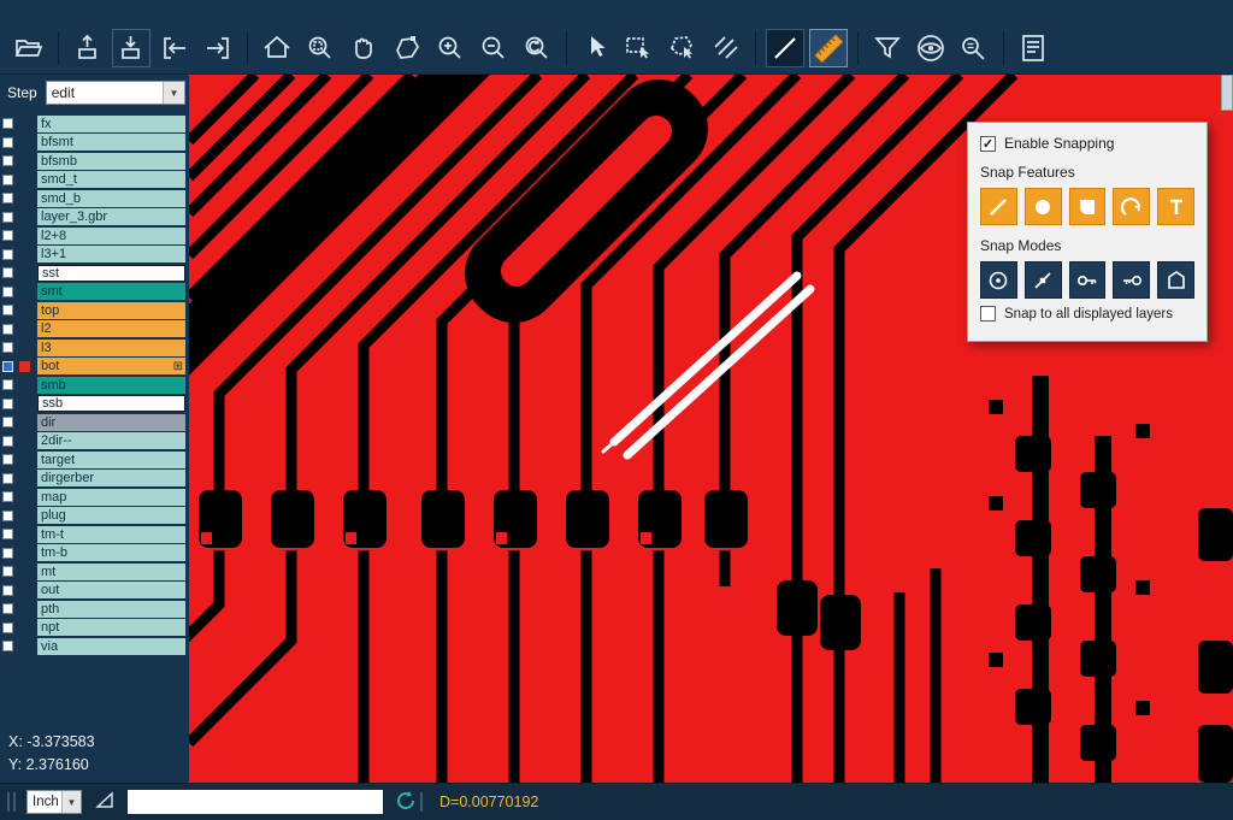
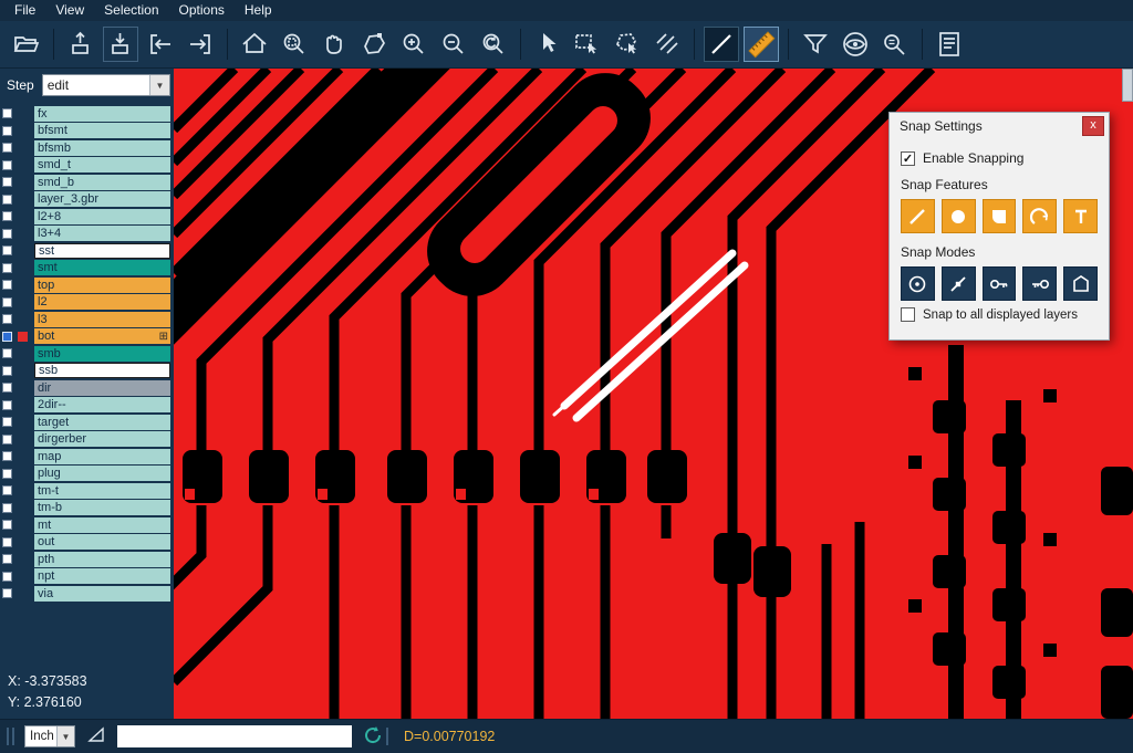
+ File
+ View
+ Selection
+ Options
+ Help
  Step
  edit
  ▼
  fx
  bfsmt
  bfsmb
  smd_t
  smd_b
  layer_3.gbr
  l2+8
- l3+1
+ l3+4
  sst
  smt
  top
  l2
  l3
  bot
  ⊞
  smb
  ssb
  dir
  2dir--
  target
  dirgerber
  map
  plug
  tm-t
  tm-b
  mt
  out
  pth
  npt
  via
  X: -3.373583
  Y: 2.376160
+ Snap Settings
+ x
  Enable Snapping
  Snap Features
  Snap Modes
  Snap to all displayed layers
  Inch
  ▼
  D=0.00770192
